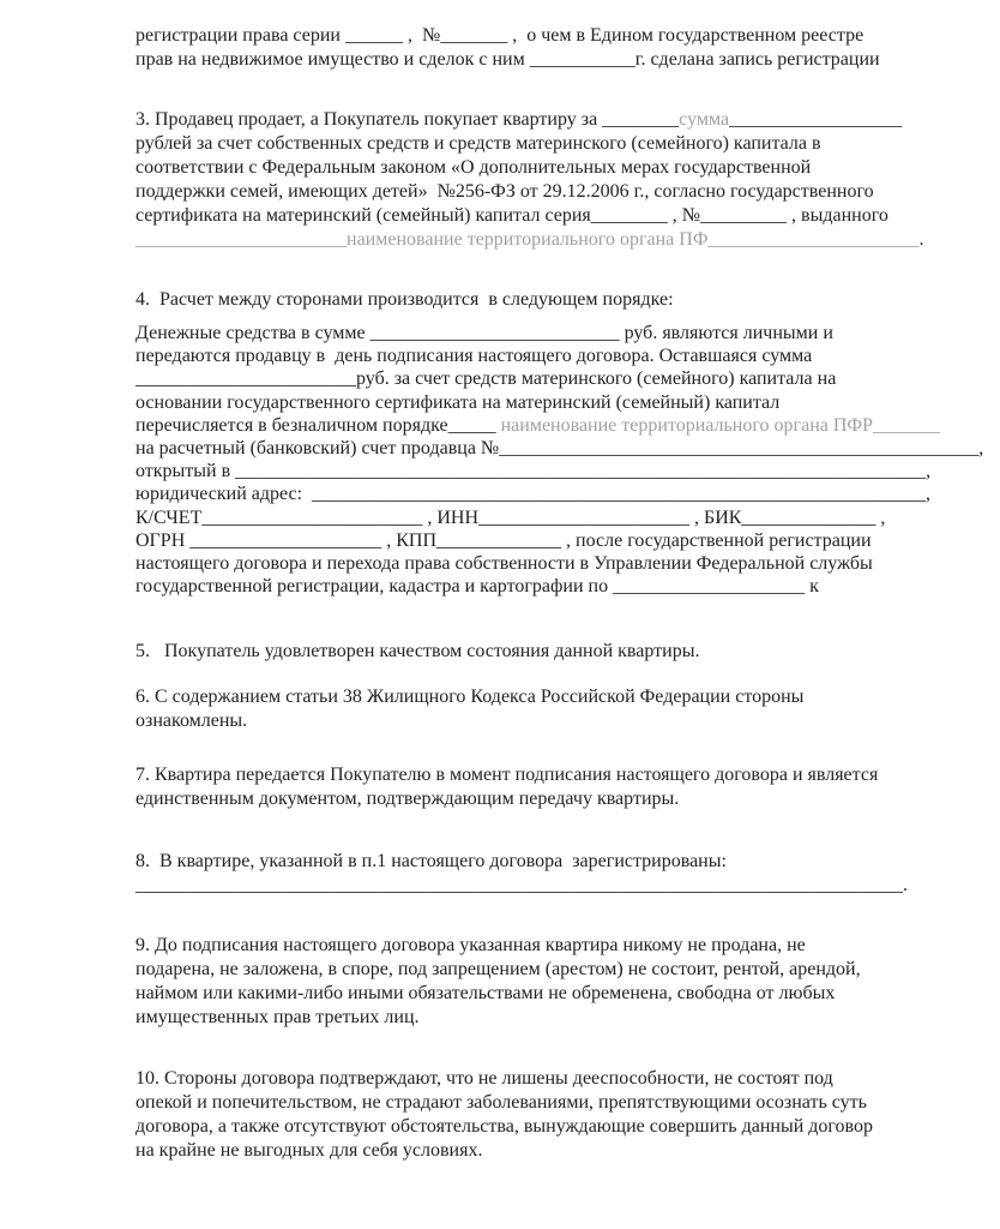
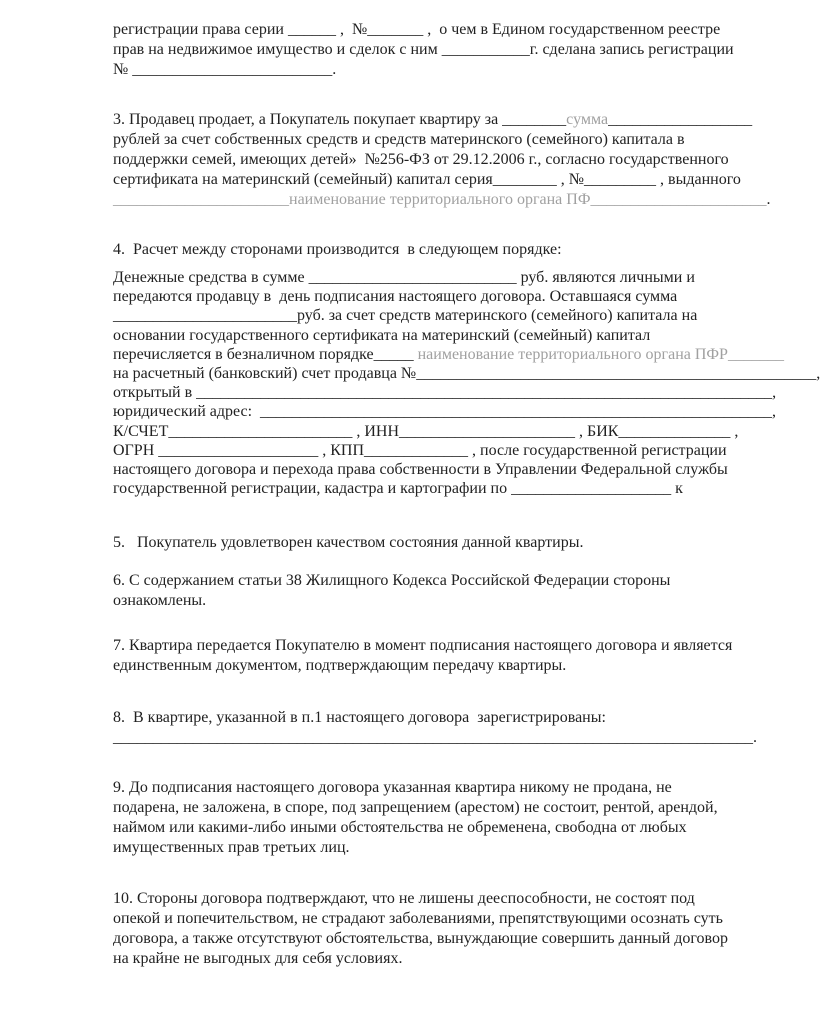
  регистрации права серии ______ , №_______ , о чем в Едином государственном реестре
  прав на недвижимое имущество и сделок с ним ___________г. сделана запись регистрации
+ № _________________________.
  3. Продавец продает, а Покупатель покупает квартиру за ________сумма__________________
  рублей за счет собственных средств и средств материнского (семейного) капитала в
- соответствии с Федеральным законом «О дополнительных мерах государственной
  поддержки семей, имеющих детей» №256-ФЗ от 29.12.2006 г., согласно государственного
  сертификата на материнский (семейный) капитал серия________ , №_________ , выданного
  ______________________наименование территориального органа ПФ______________________.
  4. Расчет между сторонами производится в следующем порядке:
  Денежные средства в сумме __________________________ руб. являются личными и
  передаются продавцу в день подписания настоящего договора. Оставшаяся сумма
  _______________________руб. за счет средств материнского (семейного) капитала на
  основании государственного сертификата на материнский (семейный) капитал
  перечисляется в безналичном порядке_____ наименование территориального органа ПФР_______
  на расчетный (банковский) счет продавца №__________________________________________________,
  открытый в ________________________________________________________________________,
  юридический адрес: ________________________________________________________________,
  К/СЧЕТ_______________________ , ИНН______________________ , БИК______________ ,
  ОГРН ____________________ , КПП_____________ , после государственной регистрации
  настоящего договора и перехода права собственности в Управлении Федеральной службы
  государственной регистрации, кадастра и картографии по ____________________ к
  5. Покупатель удовлетворен качеством состояния данной квартиры.
  6. С содержанием статьи 38 Жилищного Кодекса Российской Федерации стороны
  ознакомлены.
  7. Квартира передается Покупателю в момент подписания настоящего договора и является
  единственным документом, подтверждающим передачу квартиры.
  8. В квартире, указанной в п.1 настоящего договора зарегистрированы:
  ________________________________________________________________________________.
  9. До подписания настоящего договора указанная квартира никому не продана, не
  подарена, не заложена, в споре, под запрещением (арестом) не состоит, рентой, арендой,
- наймом или какими-либо иными обязательствами не обременена, свободна от любых
+ наймом или какими-либо иными обстоятельства не обременена, свободна от любых
  имущественных прав третьих лиц.
  10. Стороны договора подтверждают, что не лишены дееспособности, не состоят под
  опекой и попечительством, не страдают заболеваниями, препятствующими осознать суть
  договора, а также отсутствуют обстоятельства, вынуждающие совершить данный договор
  на крайне не выгодных для себя условиях.
